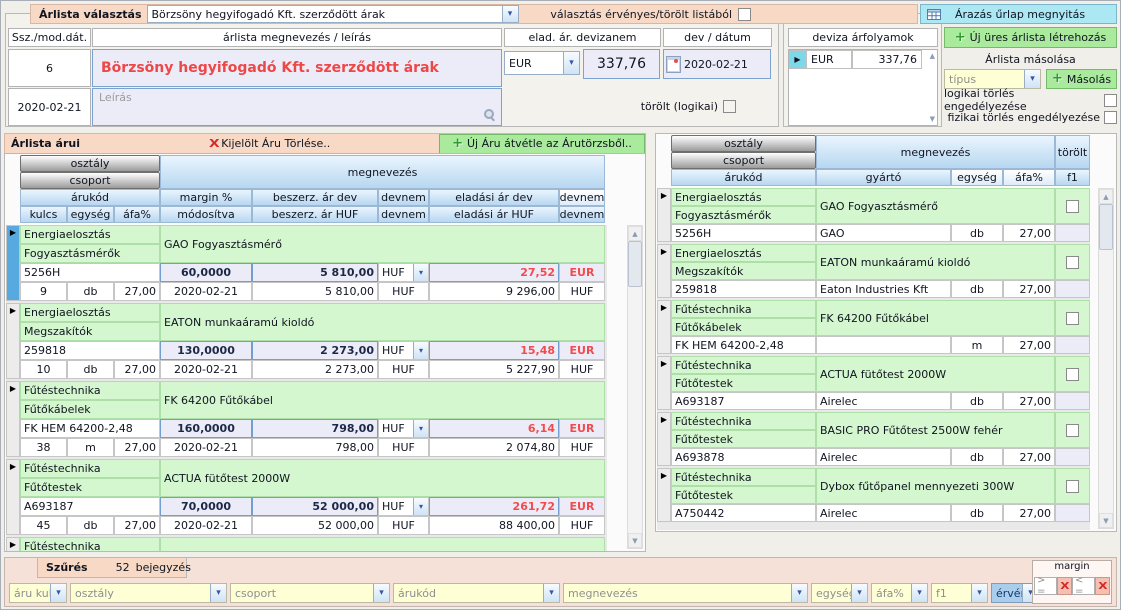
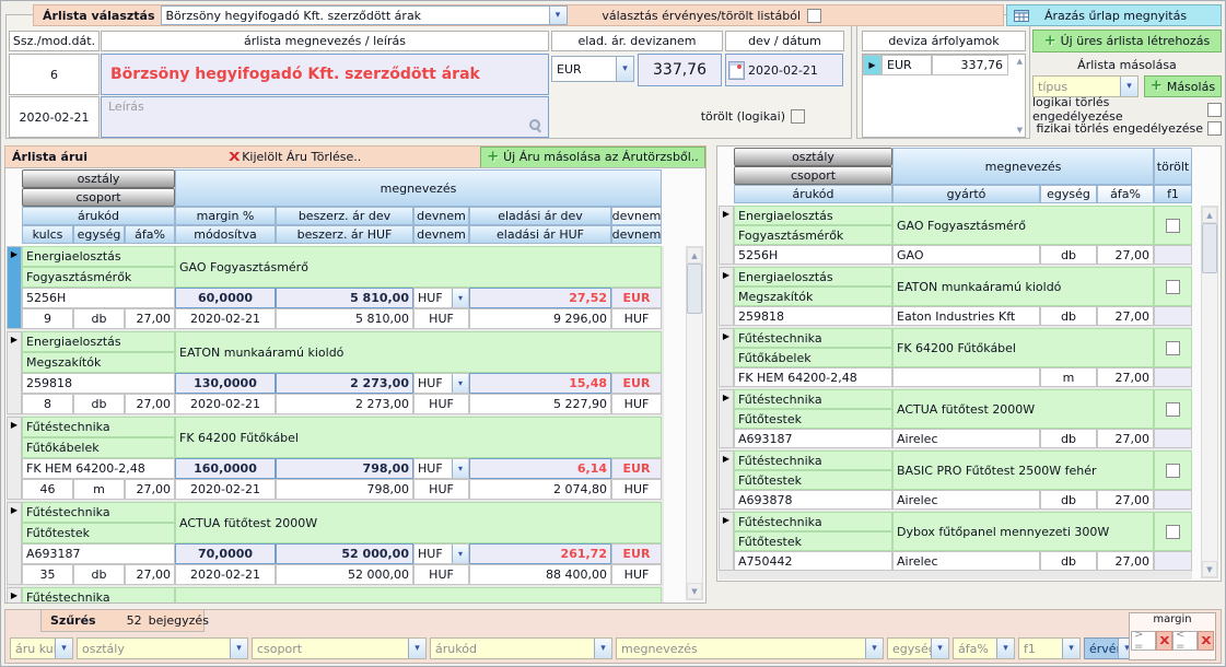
  Árlista választás
  Börzsöny hegyifogadó Kft. szerződött árak
  ▾
  választás érvényes/törölt listából
  Árazás űrlap megnyitás
  Ssz./mod.dát.
  árlista megnevezés / leírás
  elad. ár. devizanem
  dev / dátum
  deviza árfolyamok
  +
  Új üres árlista létrehozás
  6
  Börzsöny hegyifogadó Kft. szerződött árak
  EUR
  ▾
  337,76
  2020-02-21
  ▶
  EUR
  337,76
  ▲
  ▼
  Árlista másolása
  típus
  ▾
  +
  Másolás
  logikai törlés engedélyezése
  fizikai törlés engedélyezése
  2020-02-21
  Leírás
  törölt (logikai)
  Árlista árui
  X
  Kijelölt Áru Törlése..
  +
- Új Áru átvétle az Árutörzsből..
+ Új Áru másolása az Árutörzsből..
  osztály
  csoport
  megnevezés
  árukód
  margin %
  beszerz. ár dev
  devnem
  eladási ár dev
  devnem
  kulcs
  egység
  áfa%
  módosítva
  beszerz. ár HUF
  devnem
  eladási ár HUF
  devnem
  ▶
  Energiaelosztás
  GAO Fogyasztásmérő
  Fogyasztásmérők
  5256H
  60,0000
  5 810,00
  HUF
  ▾
  27,52
  EUR
  9
  db
  27,00
  2020-02-21
  5 810,00
  HUF
  9 296,00
  HUF
  ▶
  Energiaelosztás
  EATON munkaáramú kioldó
  Megszakítók
  259818
  130,0000
  2 273,00
  HUF
  ▾
  15,48
  EUR
- 10
+ 8
  db
  27,00
  2020-02-21
  2 273,00
  HUF
  5 227,90
  HUF
  ▶
  Fűtéstechnika
  FK 64200 Fűtőkábel
  Fűtőkábelek
  FK HEM 64200-2,48
  160,0000
  798,00
  HUF
  ▾
  6,14
  EUR
- 38
+ 46
  m
  27,00
  2020-02-21
  798,00
  HUF
  2 074,80
  HUF
  ▶
  Fűtéstechnika
  ACTUA fütőtest 2000W
  Fűtőtestek
  A693187
  70,0000
  52 000,00
  HUF
  ▾
  261,72
  EUR
- 45
+ 35
  db
  27,00
  2020-02-21
  52 000,00
  HUF
  88 400,00
  HUF
  ▶
  Fűtéstechnika
  ▲
  ▼
  osztály
  csoport
  megnevezés
  törölt
  árukód
  gyártó
  egység
  áfa%
  f1
  ▶
  Energiaelosztás
  GAO Fogyasztásmérő
  Fogyasztásmérők
  5256H
  GAO
  db
  27,00
  ▶
  Energiaelosztás
  EATON munkaáramú kioldó
  Megszakítók
  259818
  Eaton Industries Kft
  db
  27,00
  ▶
  Fűtéstechnika
  FK 64200 Fűtőkábel
  Fűtőkábelek
  FK HEM 64200-2,48
  m
  27,00
  ▶
  Fűtéstechnika
  ACTUA fütőtest 2000W
  Fűtőtestek
  A693187
  Airelec
  db
  27,00
  ▶
  Fűtéstechnika
  BASIC PRO Fűtőtest 2500W fehér
  Fűtőtestek
  A693878
  Airelec
  db
  27,00
  ▶
  Fűtéstechnika
  Dybox fűtőpanel mennyezeti 300W
  Fűtőtestek
  A750442
  Airelec
  db
  27,00
  ▲
  ▼
  Szűrés
  52
  bejegyzés
  áru ku
  ▾
  osztály
  ▾
  csoport
  ▾
  árukód
  ▾
  megnevezés
  ▾
  egysé
  ▾
  áfa%
  ▾
  f1
  ▾
  érvé
  ▾
  margin
  > =
  X
  < =
  X
